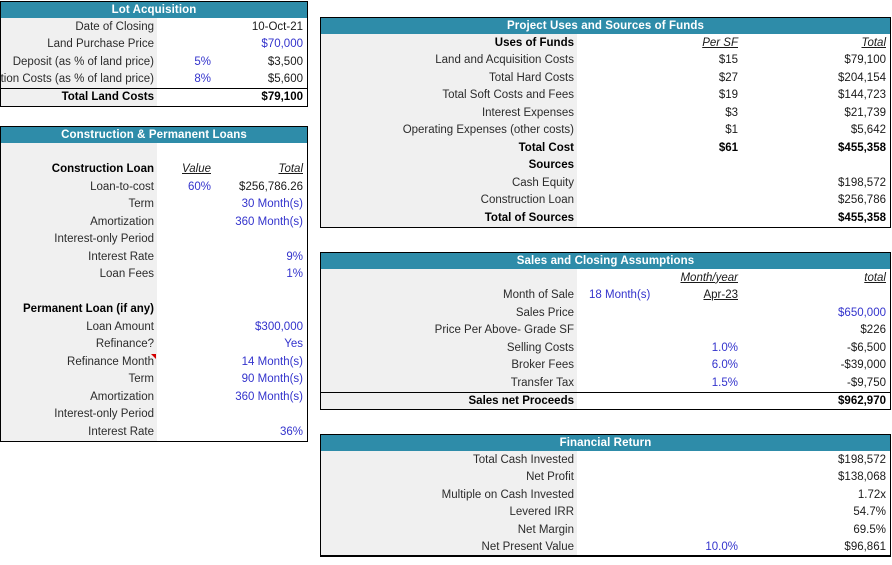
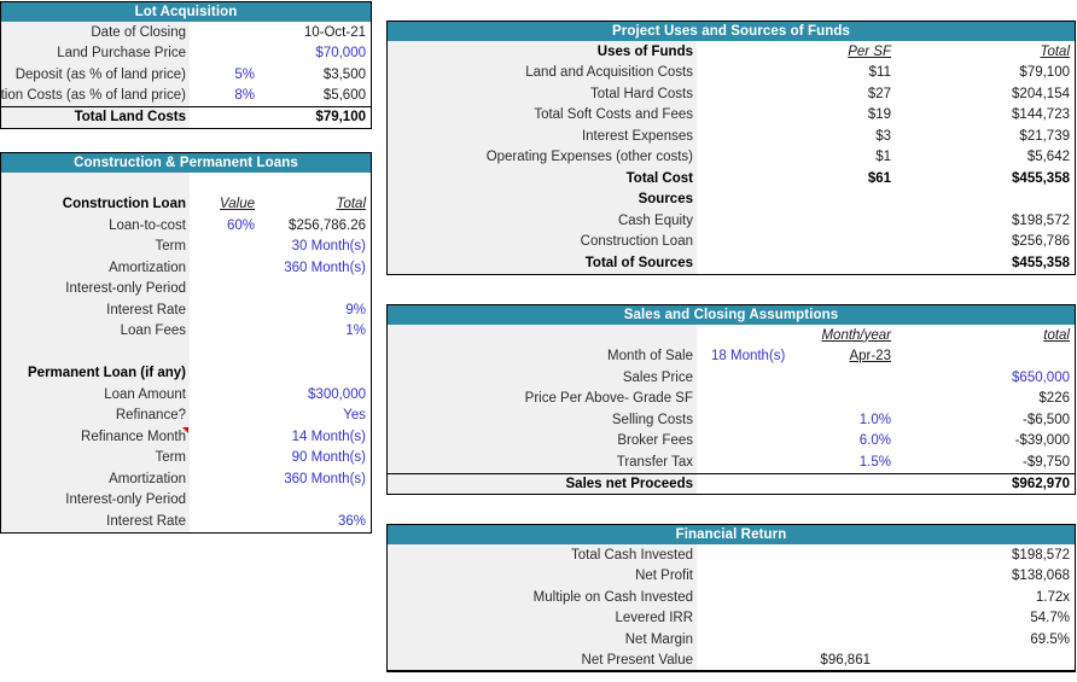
  Lot Acquisition
  Date of Closing
  10-Oct-21
  Land Purchase Price
  $70,000
  Deposit (as % of land price)
  5%
  $3,500
  tion Costs (as % of land price)
  8%
  $5,600
  Total Land Costs
  $79,100
  Construction & Permanent Loans
  Construction Loan
  Value
  Total
  Loan-to-cost
  60%
  $256,786.26
  Term
  30 Month(s)
  Amortization
  360 Month(s)
  Interest-only Period
  Interest Rate
  9%
  Loan Fees
  1%
  Permanent Loan (if any)
  Loan Amount
  $300,000
  Refinance?
  Yes
  Refinance Month
  14 Month(s)
  Term
  90 Month(s)
  Amortization
  360 Month(s)
  Interest-only Period
  Interest Rate
  36%
  Project Uses and Sources of Funds
  Uses of Funds
  Per SF
  Total
  Land and Acquisition Costs
- $15
+ $11
  $79,100
  Total Hard Costs
  $27
  $204,154
  Total Soft Costs and Fees
  $19
  $144,723
  Interest Expenses
  $3
  $21,739
  Operating Expenses (other costs)
  $1
  $5,642
  Total Cost
  $61
  $455,358
  Sources
  Cash Equity
  $198,572
  Construction Loan
  $256,786
  Total of Sources
  $455,358
  Sales and Closing Assumptions
  Month/year
  total
  Month of Sale
  18 Month(s)
  Apr-23
  Sales Price
  $650,000
  Price Per Above- Grade SF
  $226
  Selling Costs
  1.0%
  -$6,500
  Broker Fees
  6.0%
  -$39,000
  Transfer Tax
  1.5%
  -$9,750
  Sales net Proceeds
  $962,970
  Financial Return
  Total Cash Invested
  $198,572
  Net Profit
  $138,068
  Multiple on Cash Invested
  1.72x
  Levered IRR
  54.7%
  Net Margin
  69.5%
  Net Present Value
- 10.0%
  $96,861
